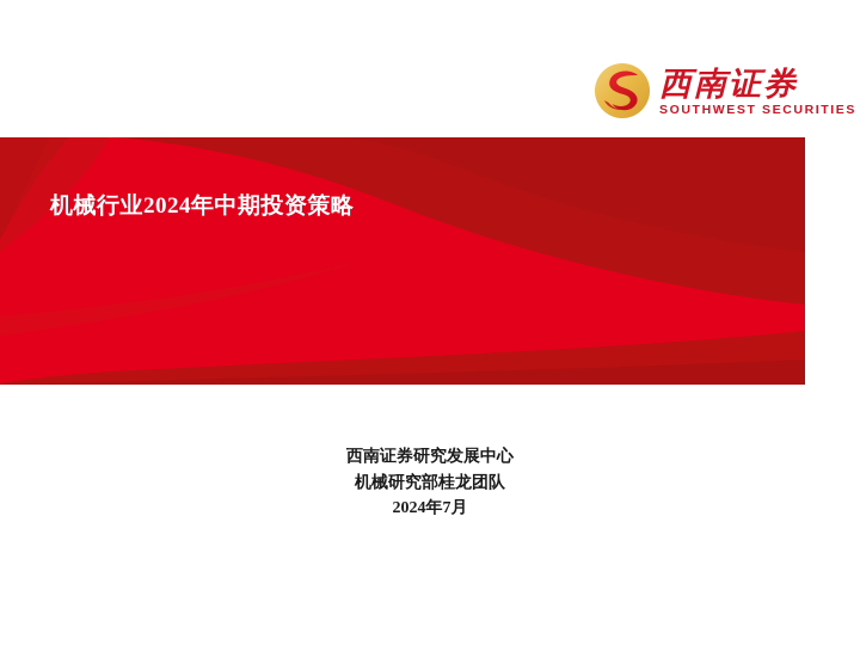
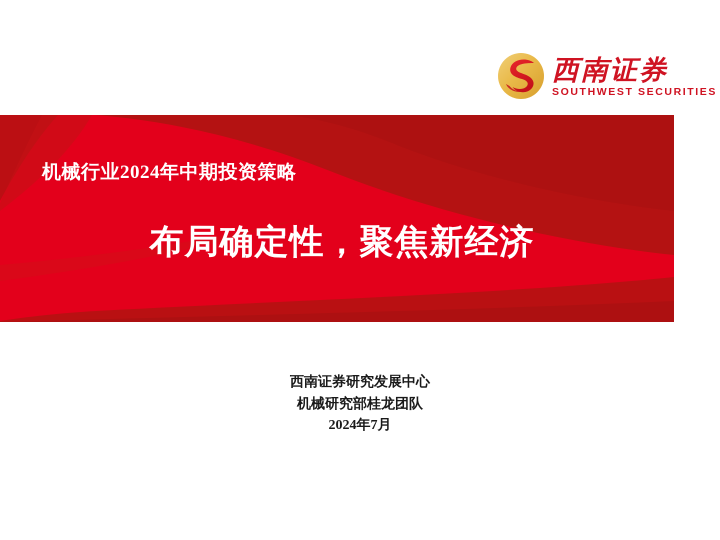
  西南证券
  SOUTHWEST SECURITIES
  机械行业2024年中期投资策略
+ 布局确定性，聚焦新经济
  西南证券研究发展中心
  机械研究部桂龙团队
  2024年7月
